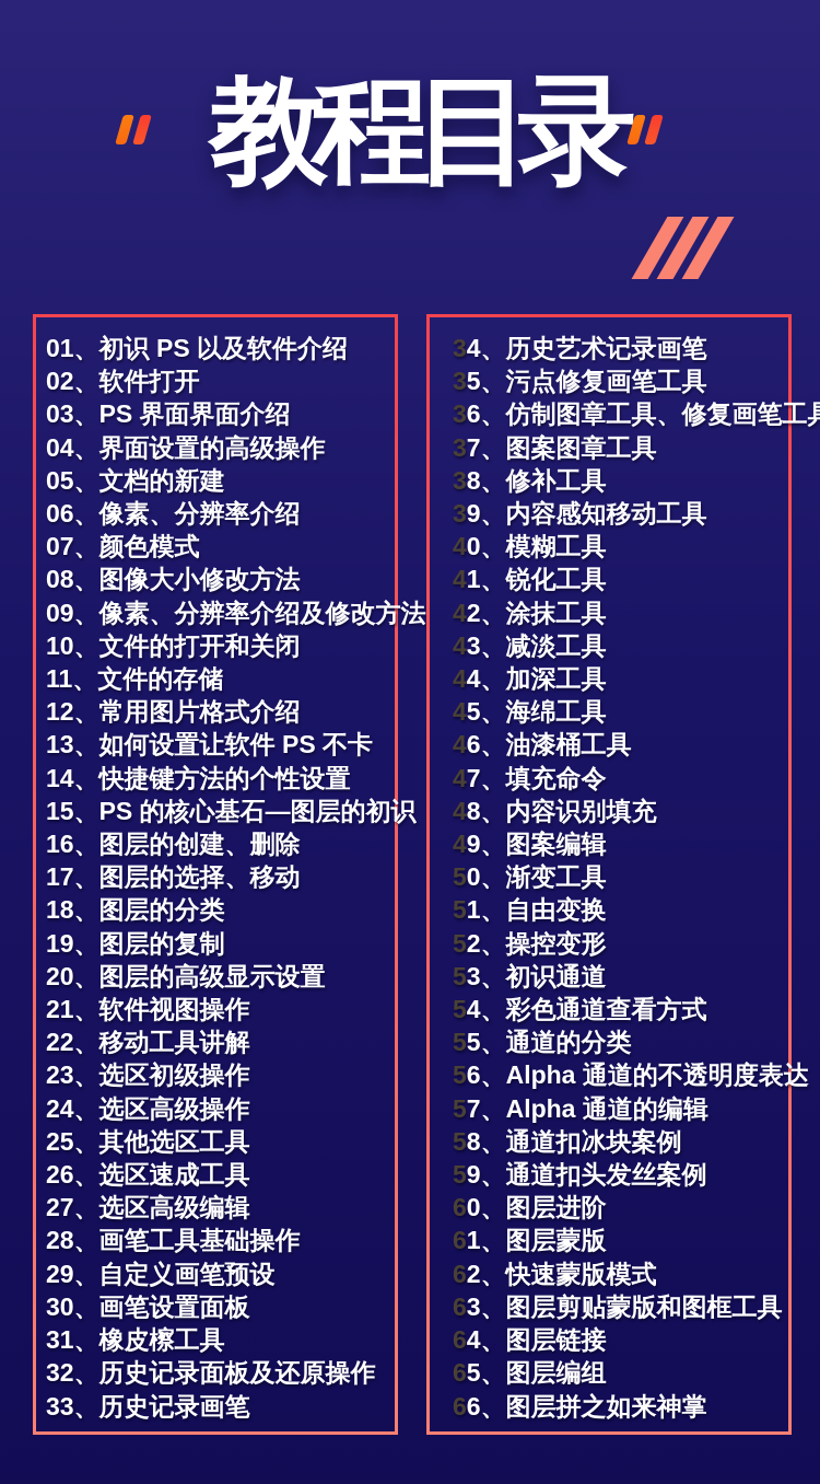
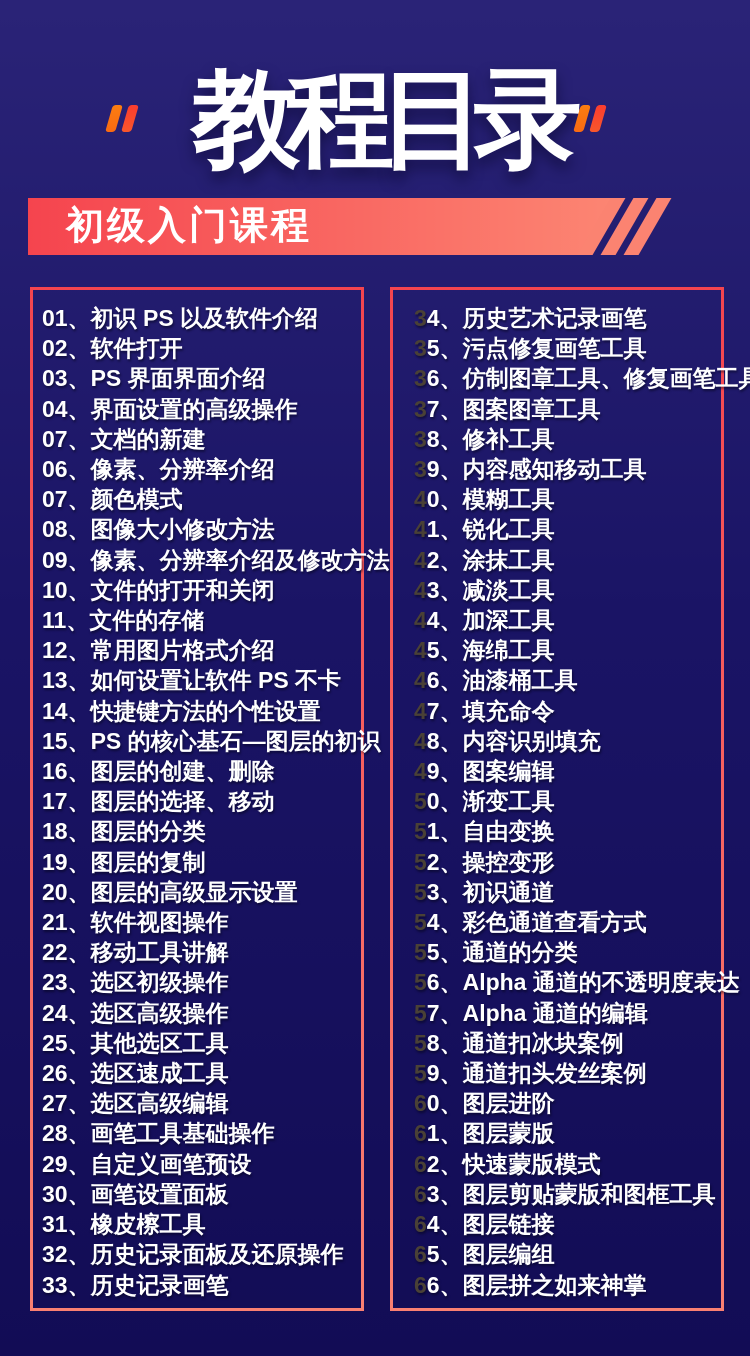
  教程目录
+ 初级入门课程
  01、初识 PS 以及软件介绍
  02、软件打开
  03、PS 界面界面介绍
  04、界面设置的高级操作
- 05、文档的新建
+ 07、文档的新建
  06、像素、分辨率介绍
  07、颜色模式
  08、图像大小修改方法
  09、像素、分辨率介绍及修改方法
  10、文件的打开和关闭
  11、文件的存储
  12、常用图片格式介绍
  13、如何设置让软件 PS 不卡
  14、快捷键方法的个性设置
  15、PS 的核心基石—图层的初识
  16、图层的创建、删除
  17、图层的选择、移动
  18、图层的分类
  19、图层的复制
  20、图层的高级显示设置
  21、软件视图操作
  22、移动工具讲解
  23、选区初级操作
  24、选区高级操作
  25、其他选区工具
  26、选区速成工具
  27、选区高级编辑
  28、画笔工具基础操作
  29、自定义画笔预设
  30、画笔设置面板
  31、橡皮檫工具
  32、历史记录面板及还原操作
  33、历史记录画笔
  34、历史艺术记录画笔
  35、污点修复画笔工具
  36、仿制图章工具、修复画笔工
  37、图案图章工具
  38、修补工具
  39、内容感知移动工具
  40、模糊工具
  41、锐化工具
  42、涂抹工具
  43、减淡工具
  44、加深工具
  45、海绵工具
  46、油漆桶工具
  47、填充命令
  48、内容识别填充
  49、图案编辑
  50、渐变工具
  51、自由变换
  52、操控变形
  53、初识通道
  54、彩色通道查看方式
  55、通道的分类
  56、Alpha 通道的不透明度表达
  57、Alpha 通道的编辑
  58、通道扣冰块案例
  59、通道扣头发丝案例
  60、图层进阶
  61、图层蒙版
  62、快速蒙版模式
  63、图层剪贴蒙版和图框工具
  64、图层链接
  65、图层编组
  66、图层拼之如来神掌
